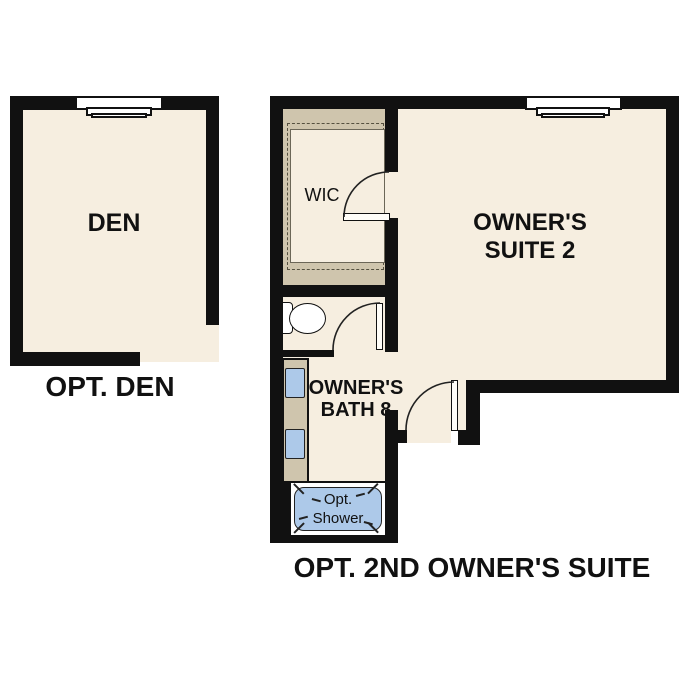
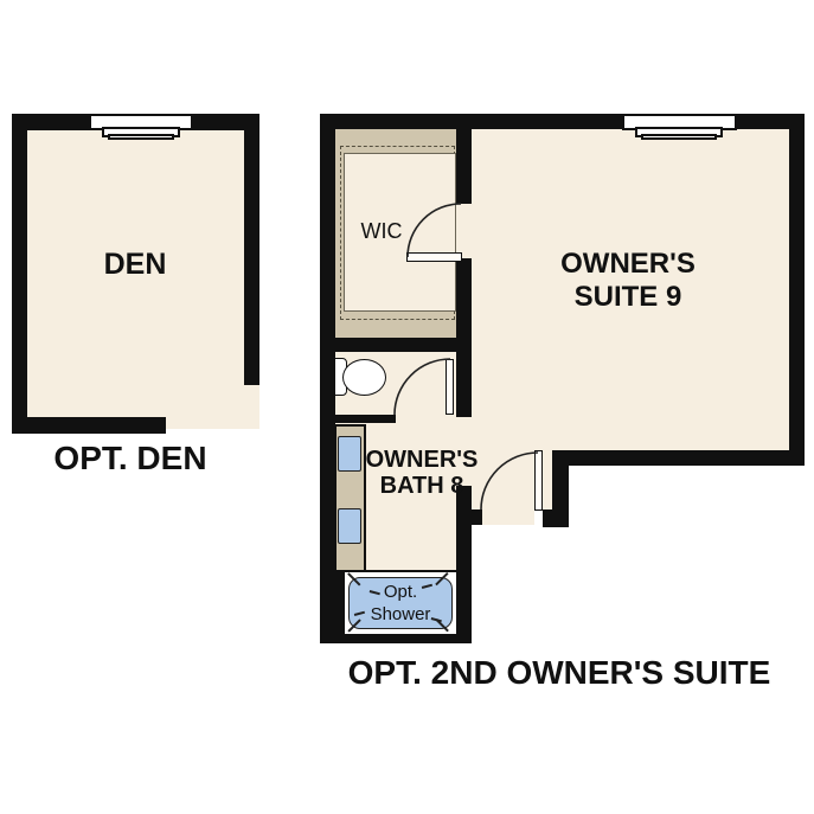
  DEN
  OPT. DEN
  WIC
- OWNER'S SUITE 2
+ OWNER'S SUITE 9
  OWNER'S BATH 8
  Opt. Shower
  OPT. 2ND OWNER'S SUITE
